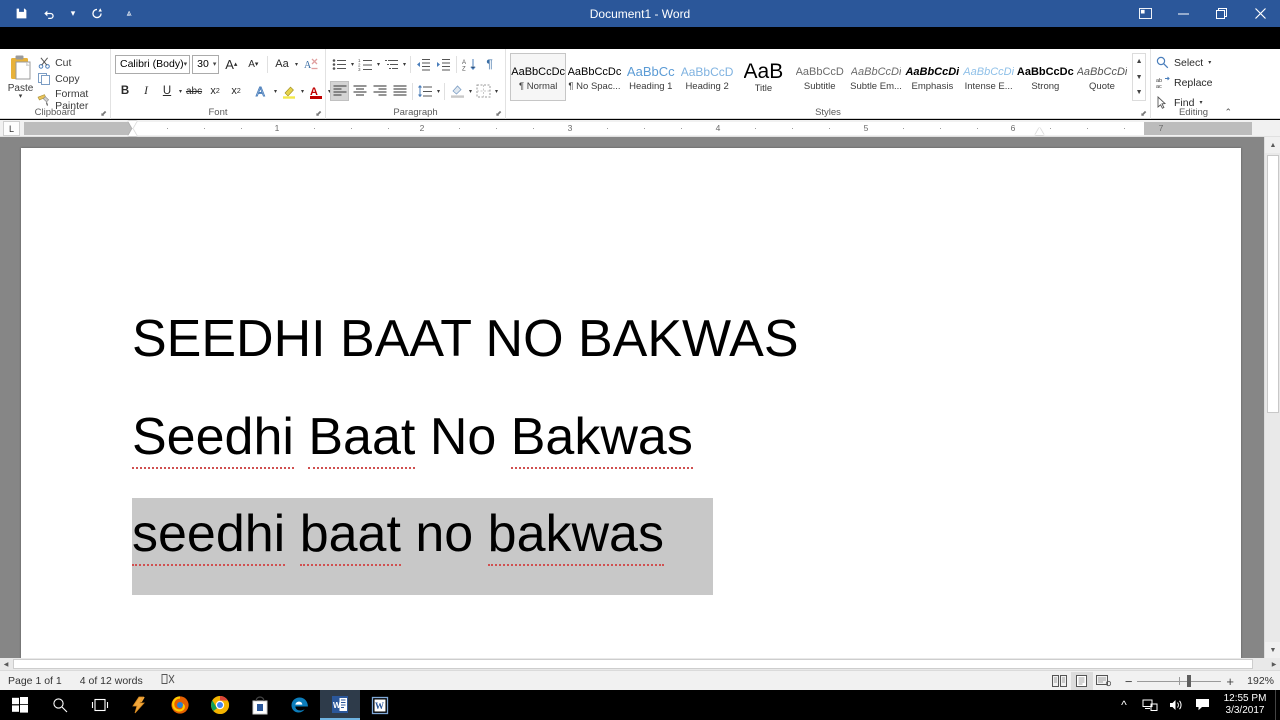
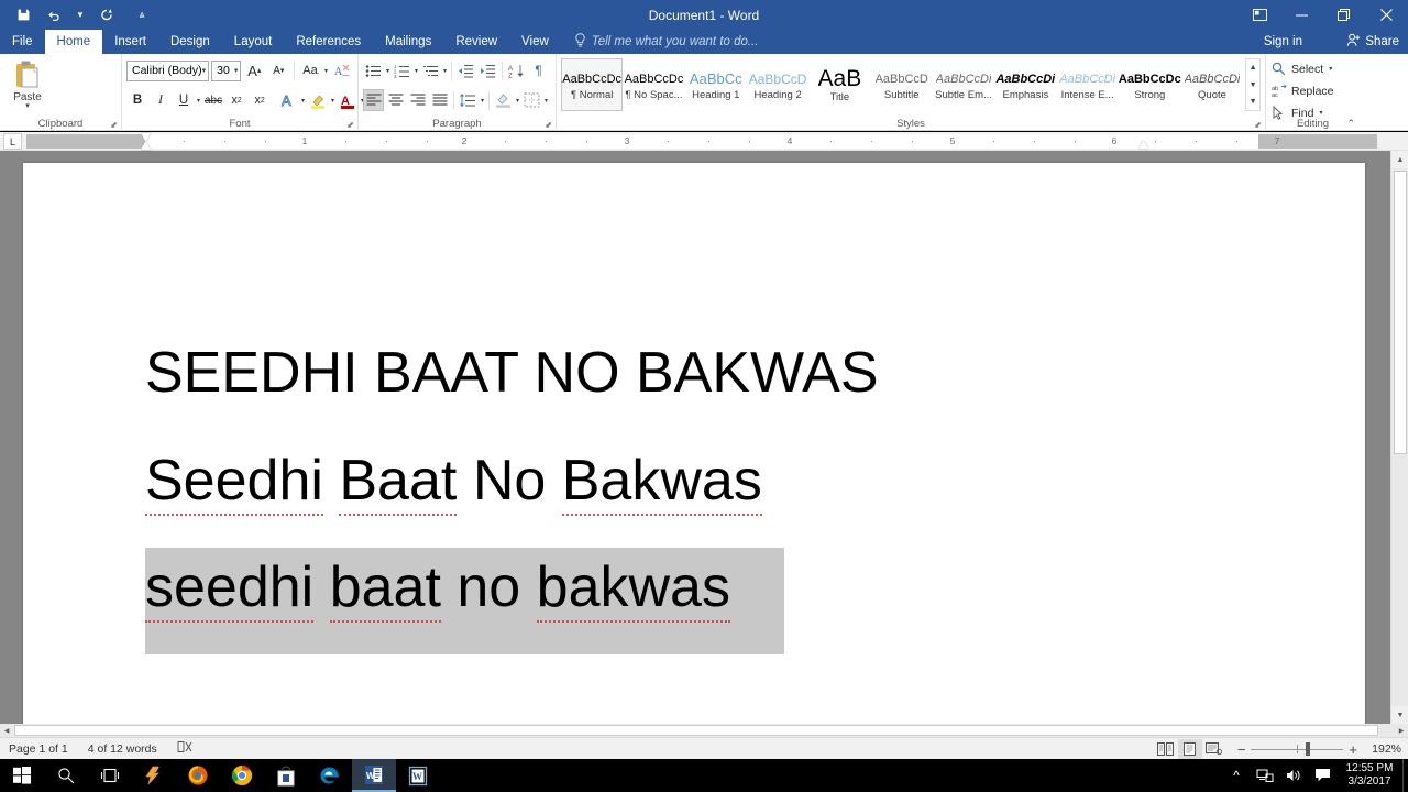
  ▾
  ⩓
  Document1 - Word
+ File
+ Home
+ Insert
+ Design
+ Layout
+ References
+ Mailings
+ Review
+ View
+ Tell me what you want to do...
+ Sign in
+ Share
  Paste
- Cut
- Copy
- Format Painter
  Clipboard
  ⬋
  Calibri (Body)
  30
  A
  A
  Aa
  A
  B
  I
  U
  abc
  x
  x
  A
  A
  Font
  ⬋
  ¶
  Paragraph
  ⬋
  AaBbCcDc
  ¶ Normal
  AaBbCcDc
  ¶ No Spac...
  AaBbCс
  Heading 1
  AaBbCcD
  Heading 2
  AaB
  Title
  AaBbCcD
  Subtitle
  AaBbCcDi
  Subtle Em...
  AaBbCcDi
  Emphasis
  AaBbCcDi
  Intense E...
  AaBbCcDc
  Strong
  AaBbCcDi
  Quote
  Styles
  ⬋
  Select
  Replace
  Find
  Editing
  ⌃
  L
  1
  2
  3
  4
  5
  6
  7
  SEEDHI BAAT NO BAKWAS
  Seedhi Baat No Bakwas
  seedhi baat no bakwas
  Page 1 of 1
  4 of 12 words
  −
  +
  192%
  W
  W
  ^
  12:55 PM
  3/3/2017
